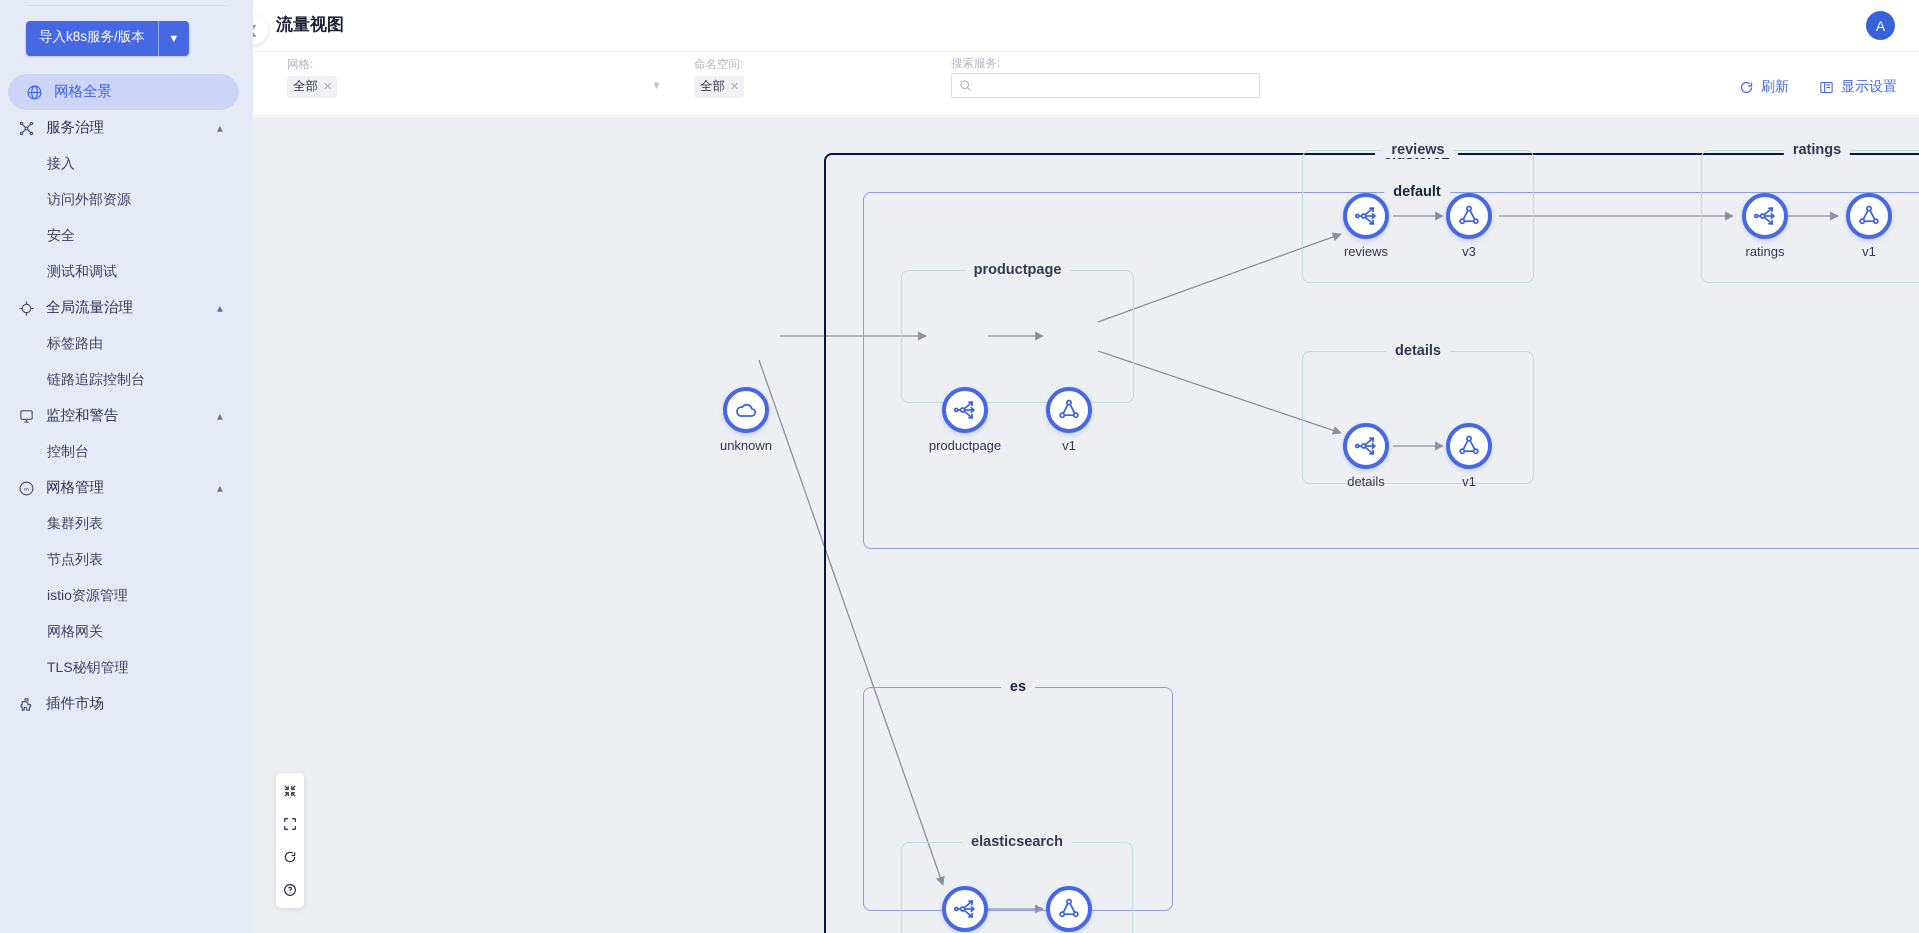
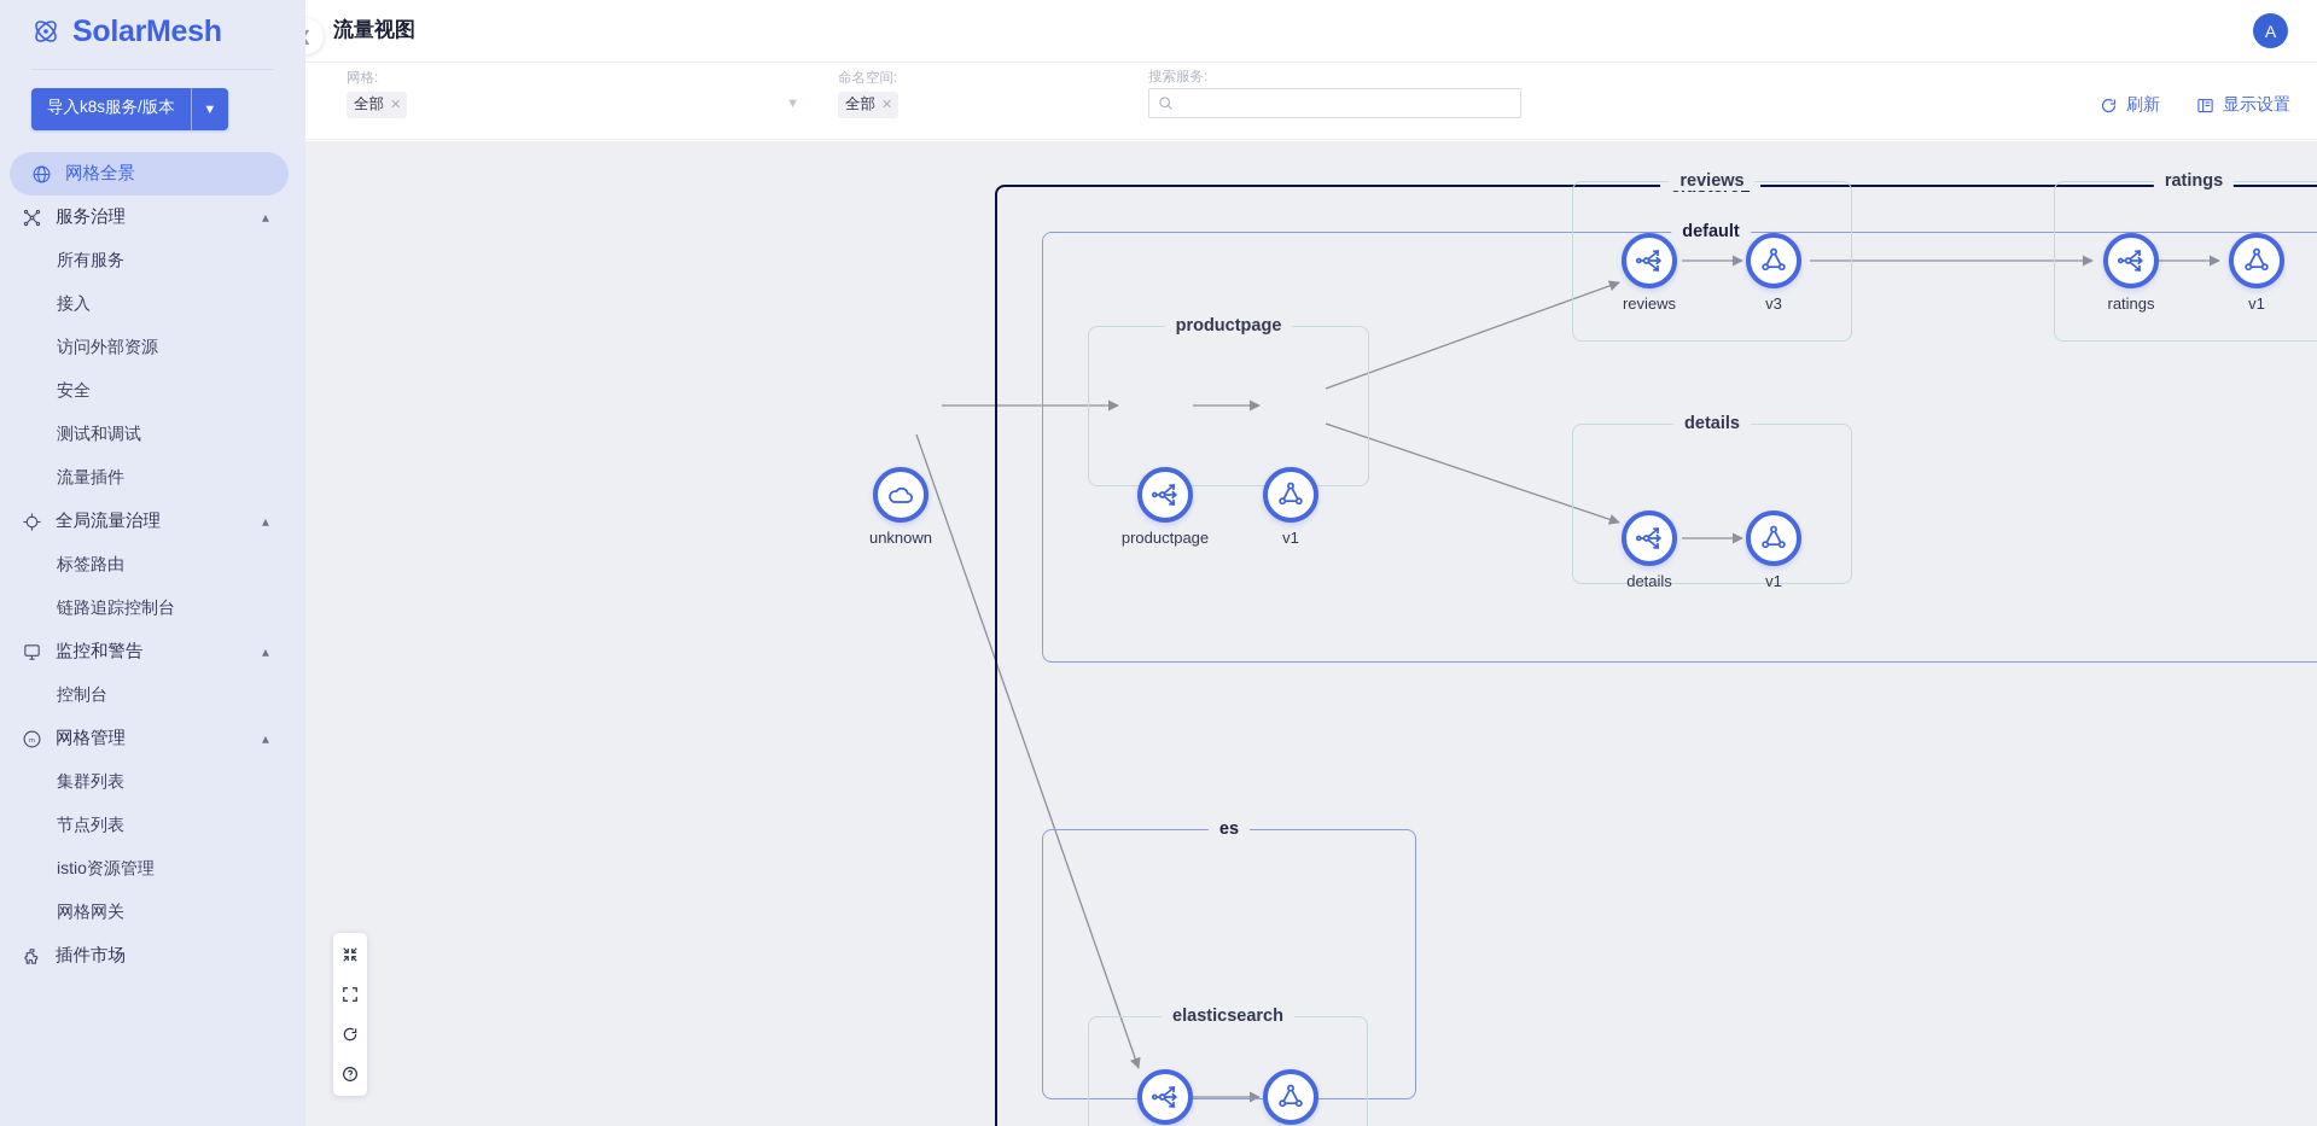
+ SolarMesh
  导入k8s服务/版本
  ▼
  网格全景
  服务治理
+ 所有服务
  接入
  访问外部资源
  安全
  测试和调试
+ 流量插件
  全局流量治理
  标签路由
  链路追踪控制台
  监控和警告
  控制台
  网格管理
  集群列表
  节点列表
  istio资源管理
  网格网关
- TLS秘钥管理
  插件市场
  ❮
  流量视图
  A
  网格:
  全部
  ✕
  ▼
  命名空间:
  全部
  ✕
  搜索服务:
  刷新
  显示设置
  default
  es
  productpage
  details
  reviews
  ratings
  elasticsearch
  unknown
  productpage
  v1
  reviews
  v3
  ratings
  v1
  details
  v1
